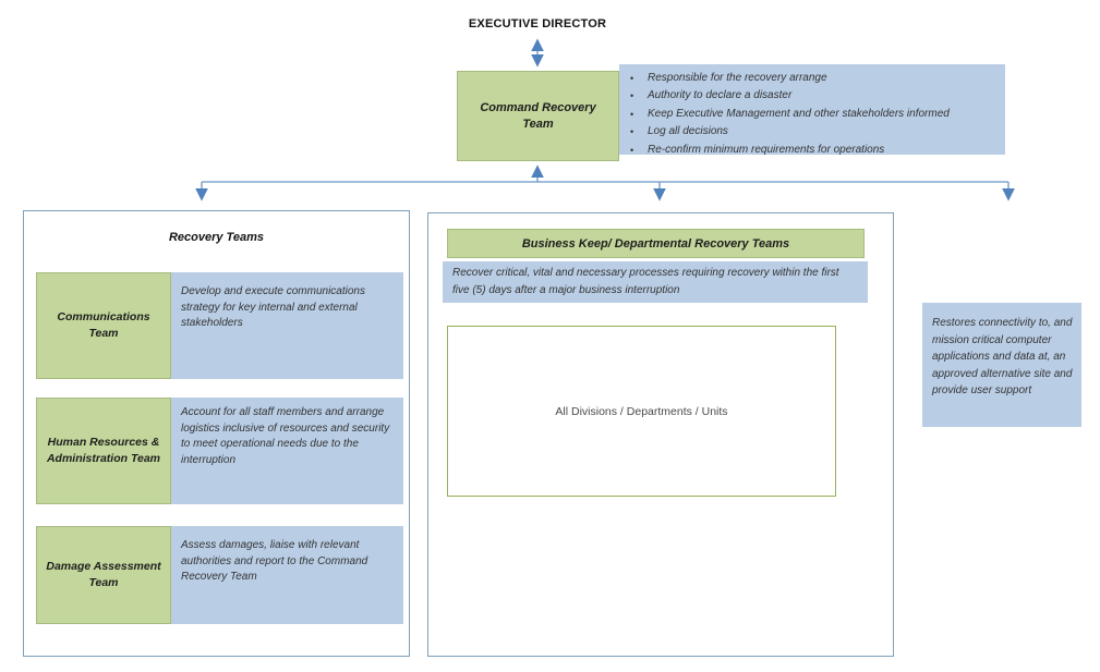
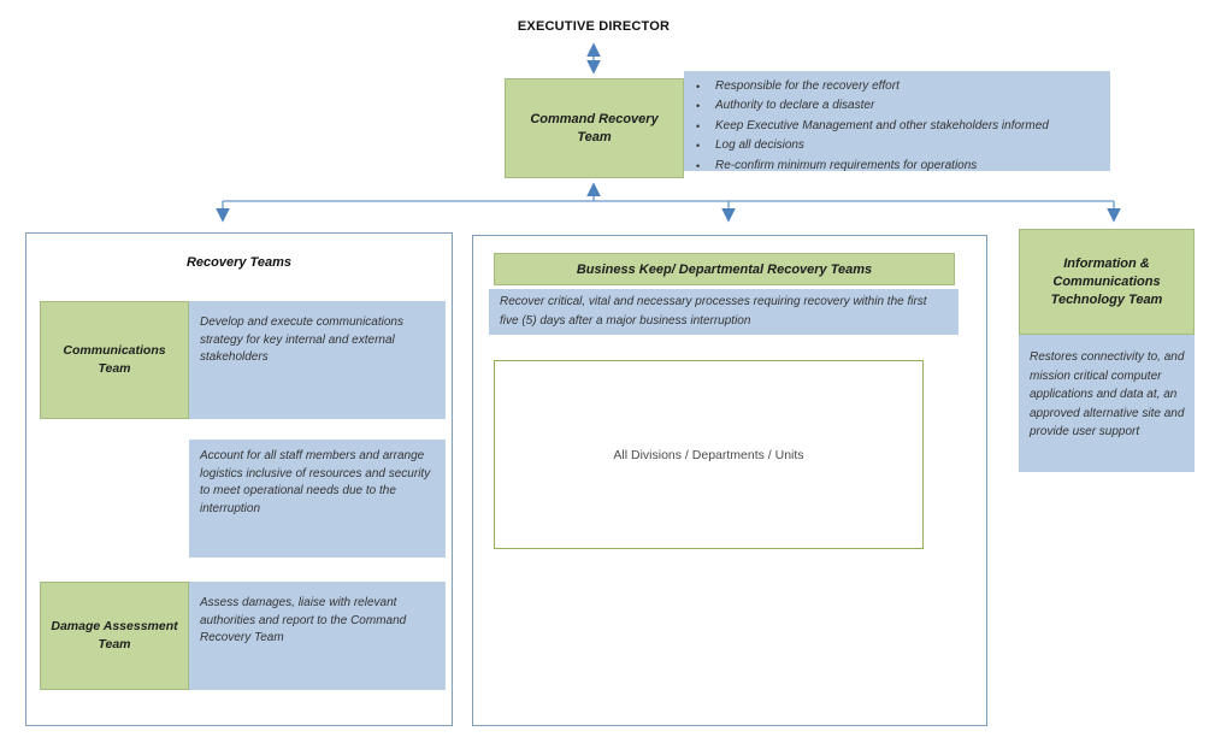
  EXECUTIVE DIRECTOR
  Command Recovery Team
  •
- Responsible for the recovery arrange
+ Responsible for the recovery effort
  •
  Authority to declare a disaster
  •
  Keep Executive Management and other stakeholders informed
  •
  Log all decisions
  •
  Re-confirm minimum requirements for operations
  Recovery Teams
  Communications Team
  Develop and execute communications strategy for key internal and external stakeholders
- Human Resources & Administration Team
  Account for all staff members and arrange logistics inclusive of resources and security to meet operational needs due to the interruption
  Damage Assessment Team
  Assess damages, liaise with relevant authorities and report to the Command Recovery Team
  Business Keep/ Departmental Recovery Teams
  Recover critical, vital and necessary processes requiring recovery within the first five (5) days after a major business interruption
  All Divisions / Departments / Units
+ Information & Communications Technology Team
  Restores connectivity to, and mission critical computer applications and data at, an approved alternative site and provide user support
